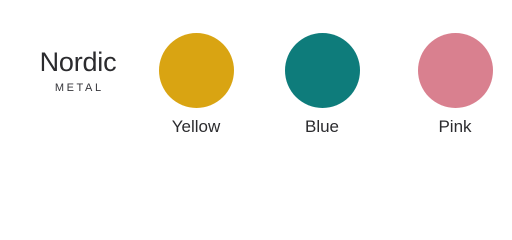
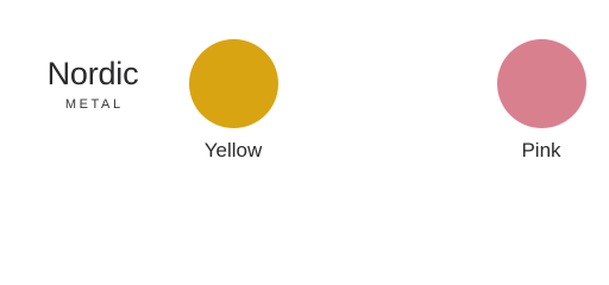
  Nordic
  METAL
  Yellow
- Blue
  Pink
